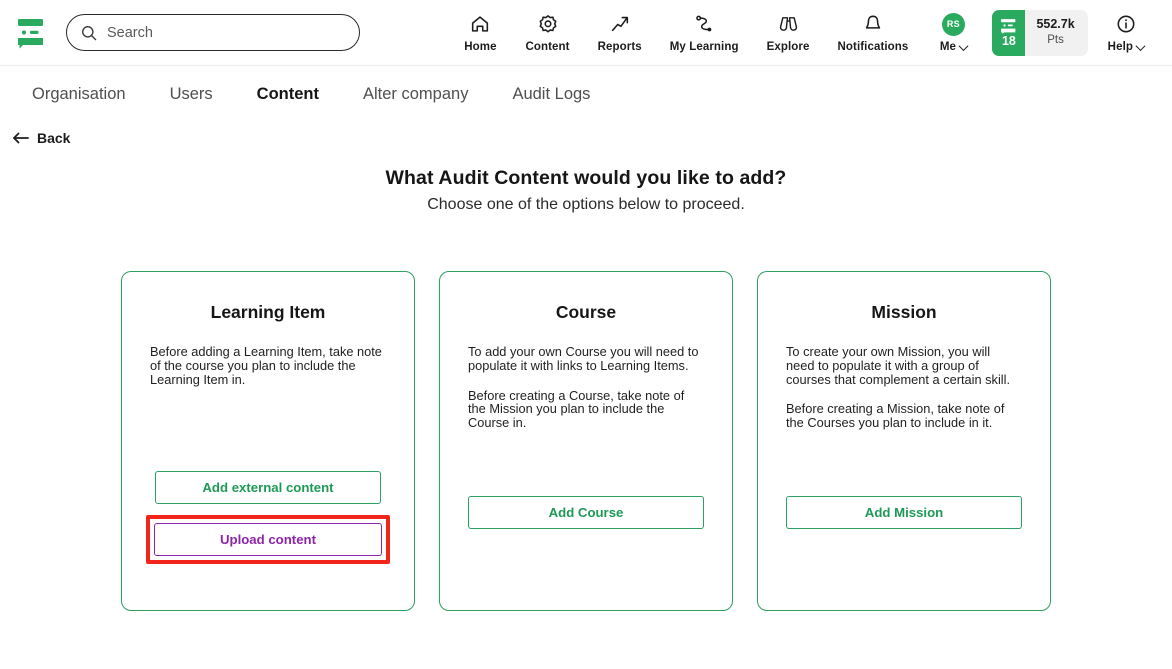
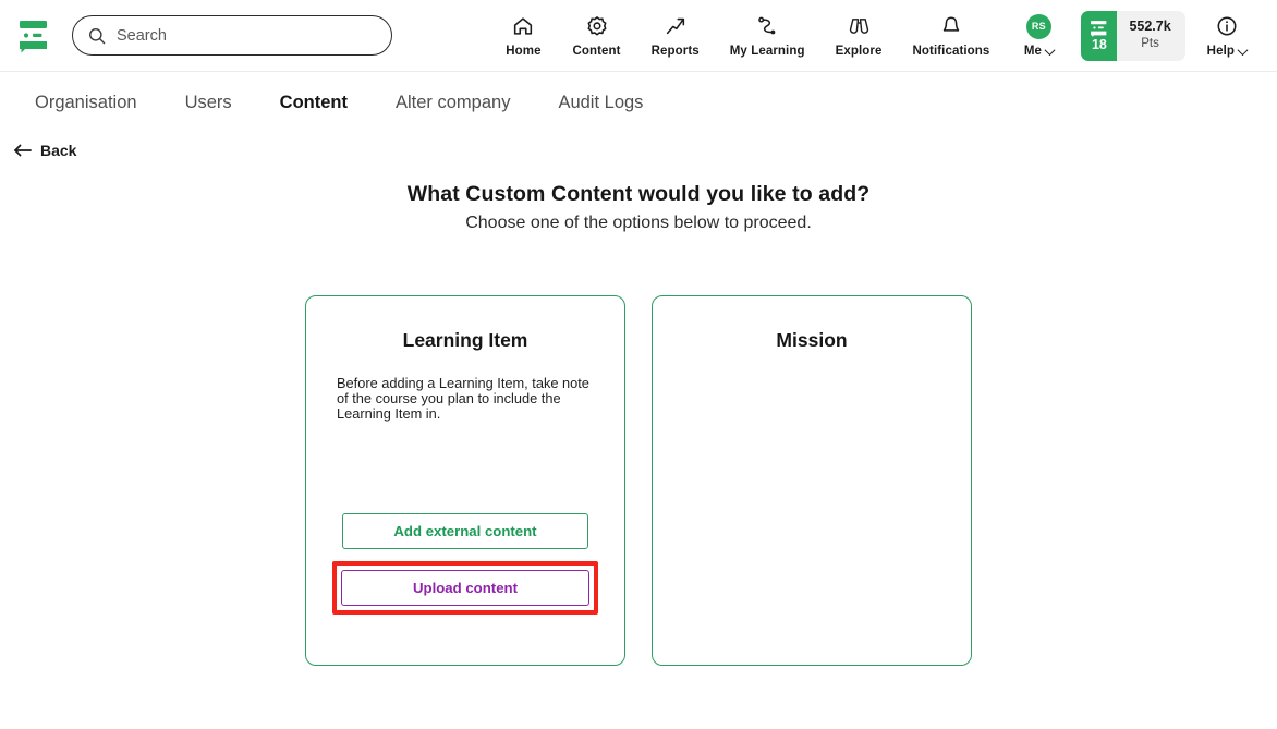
  Search
  Home
  Content
  Reports
  My Learning
  Explore
  Notifications
  RS
  Me
  18
  552.7k
  Pts
  Help
  Organisation
  Users
  Content
  Alter company
  Audit Logs
  Back
- What Audit Content would you like to add?
+ What Custom Content would you like to add?
  Choose one of the options below to proceed.
  Learning Item
  Before adding a Learning Item, take note of the course you plan to include the Learning Item in.
  Add external content
  Upload content
- Course
- To add your own Course you will need to populate it with links to Learning Items.
- Before creating a Course, take note of the Mission you plan to include the Course in.
- Add Course
  Mission
- To create your own Mission, you will need to populate it with a group of courses that complement a certain skill.
- Before creating a Mission, take note of the Courses you plan to include in it.
- Add Mission
